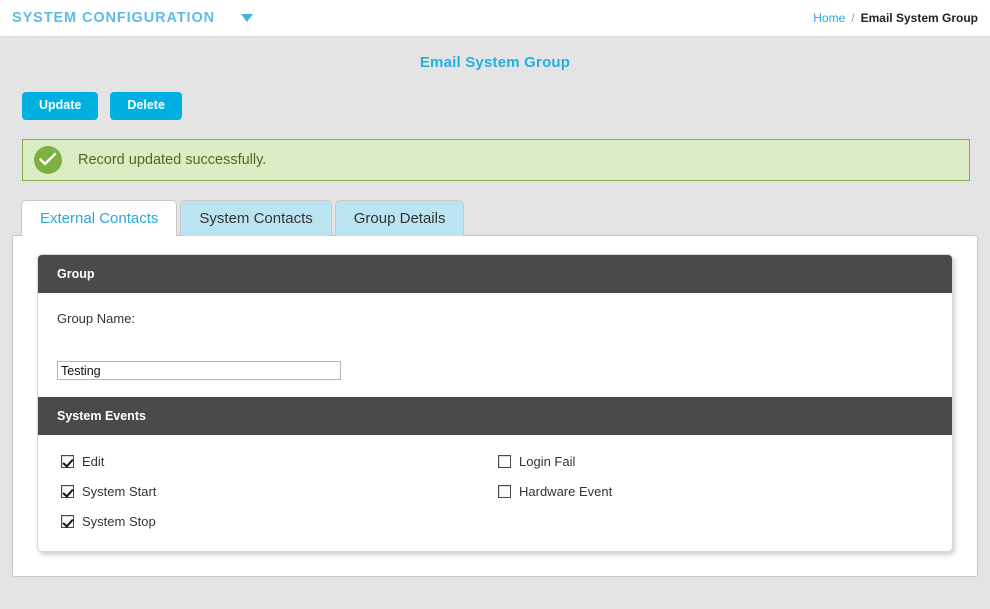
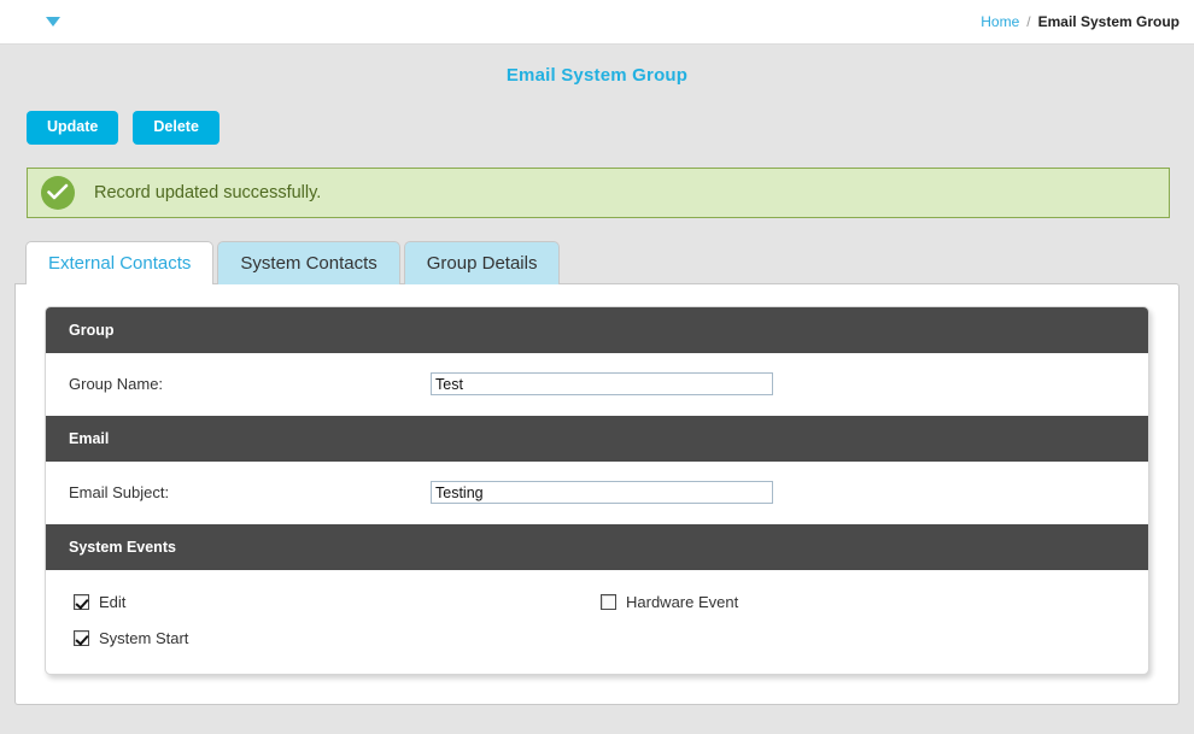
- SYSTEM CONFIGURATION
  Home
  /
  Email System Group
  Email System Group
  Update
  Delete
  Record updated successfully.
  External Contacts
  System Contacts
  Group Details
  Group
  Group Name:
+ Test
+ Email
+ Email Subject:
  Testing
  System Events
  Edit
  System Start
- System Stop
- Login Fail
  Hardware Event
